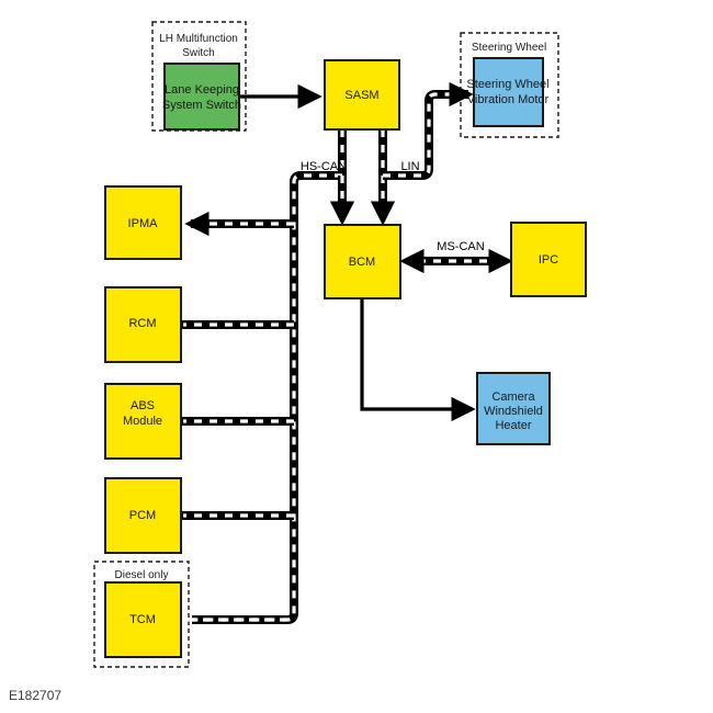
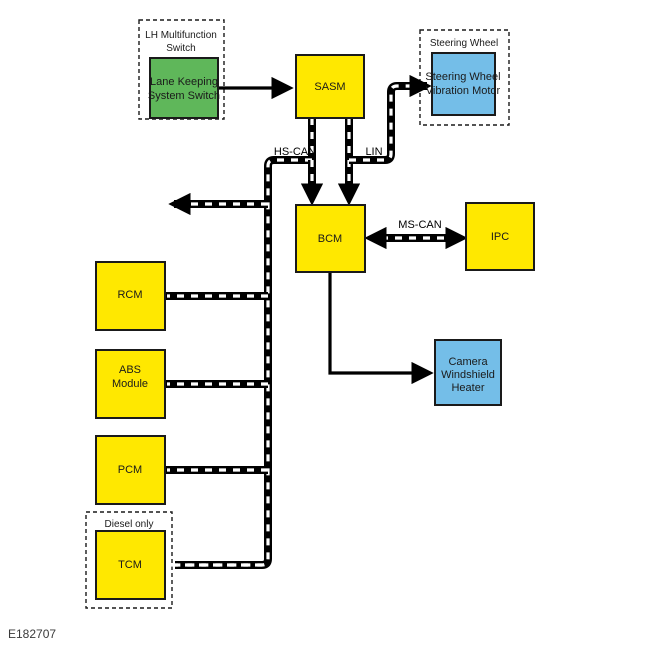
  LH Multifunction
  Switch
  Steering Wheel
  Diesel only
  Lane Keeping
  System Switch
  SASM
  Steering Wheel
  Vibration Motor
  BCM
  IPC
- IPMA
  RCM
  ABS
  Module
  PCM
  TCM
  Camera
  Windshield
  Heater
  HS-CAN
  LIN
  MS-CAN
  E182707
